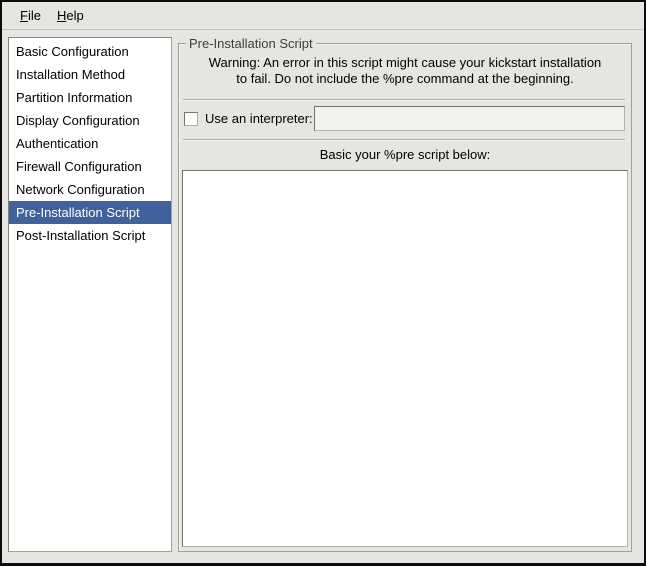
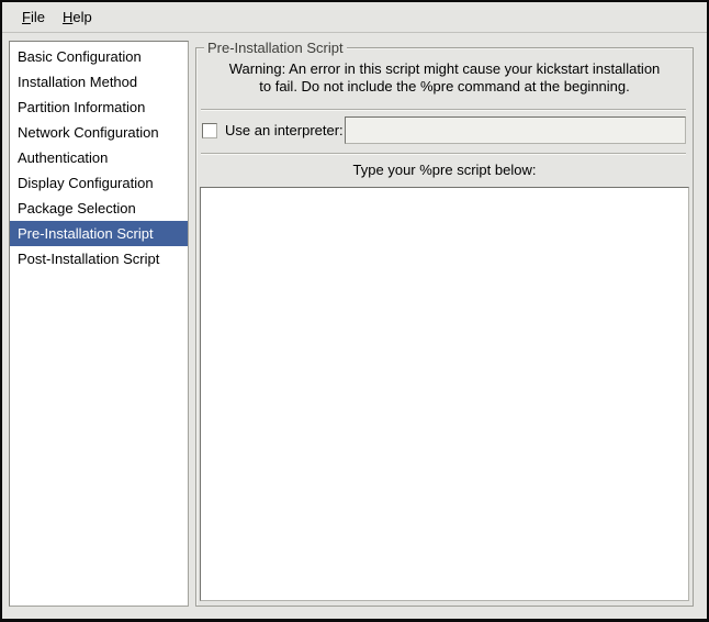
  File
  Help
  Basic Configuration
  Installation Method
  Partition Information
- Display Configuration
+ Network Configuration
  Authentication
- Firewall Configuration
- Network Configuration
+ Display Configuration
+ Package Selection
  Pre-Installation Script
  Post-Installation Script
  Pre-Installation Script
  Warning: An error in this script might cause your kickstart installation
  to fail. Do not include the %pre command at the beginning.
  Use an interpreter:
- Basic your %pre script below:
+ Type your %pre script below:
